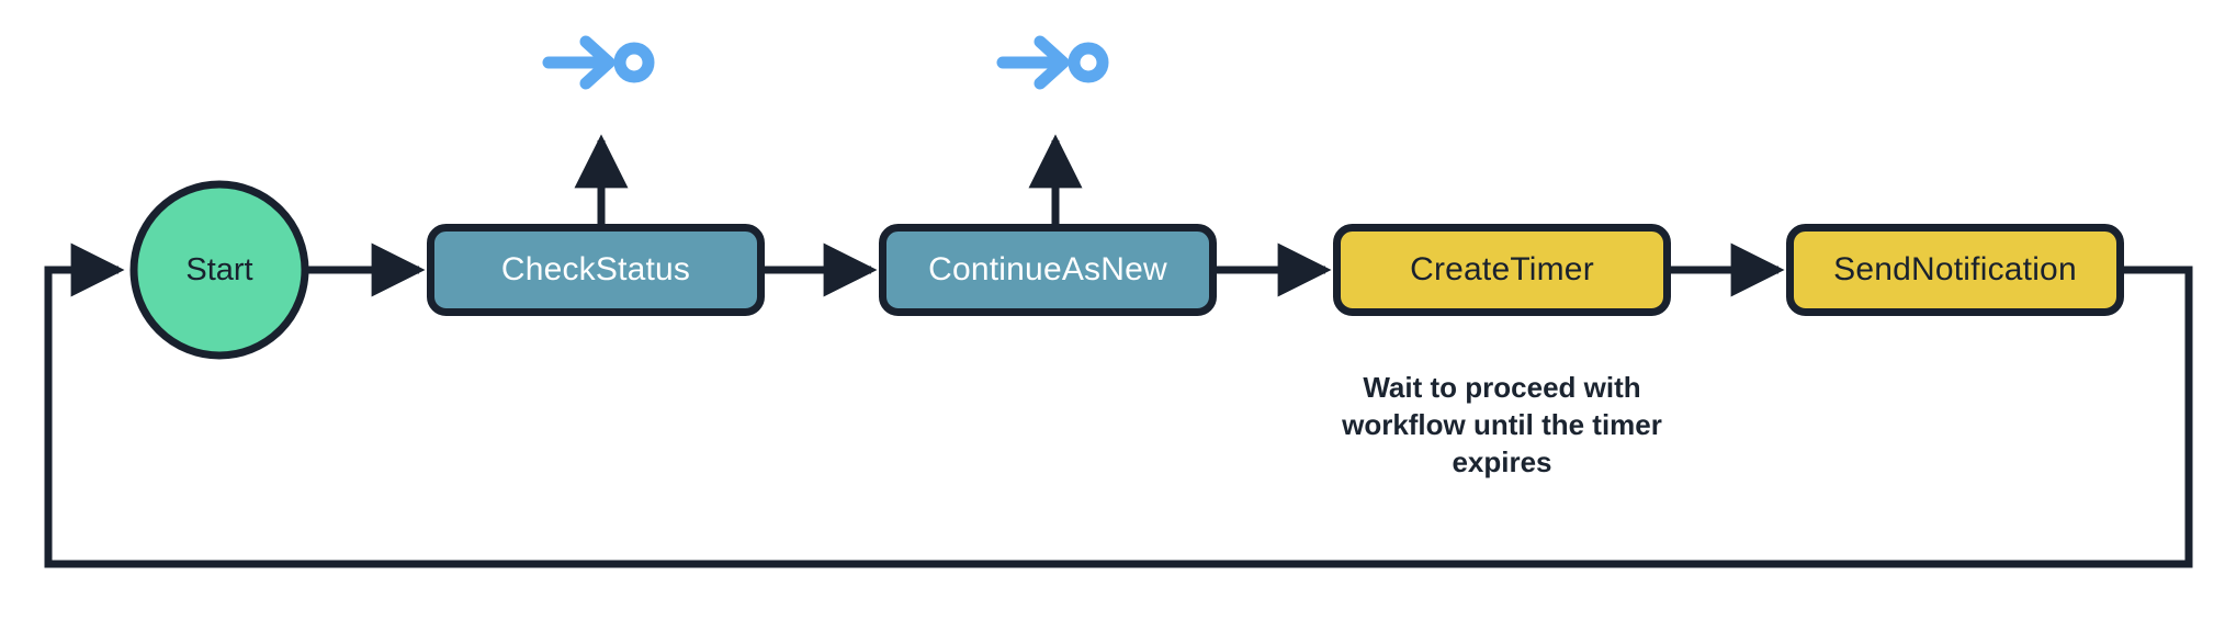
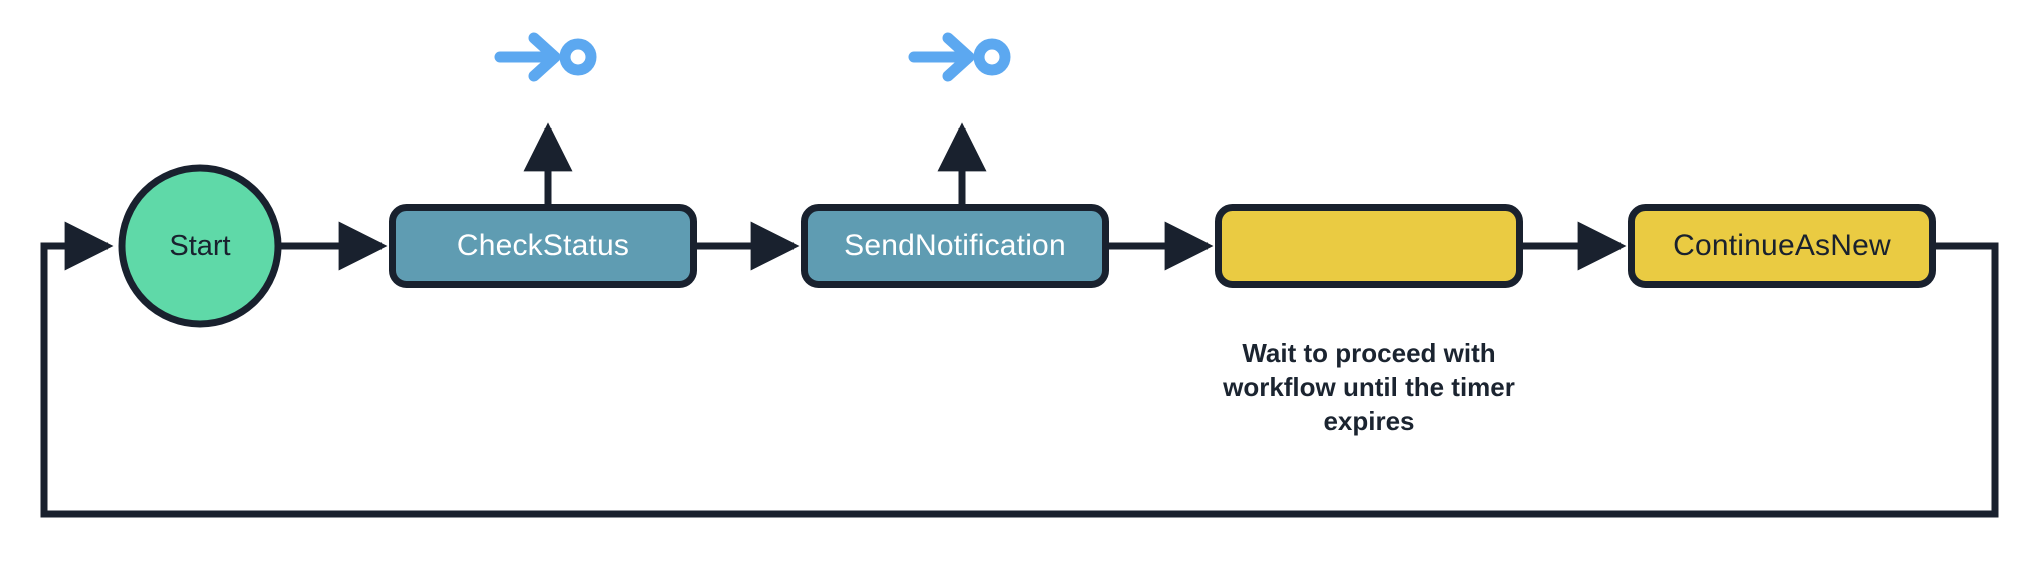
  Start
  CheckStatus
- ContinueAsNew
+ SendNotification
- CreateTimer
- SendNotification
+ ContinueAsNew
  Wait to proceed with
  workflow until the timer
  expires
